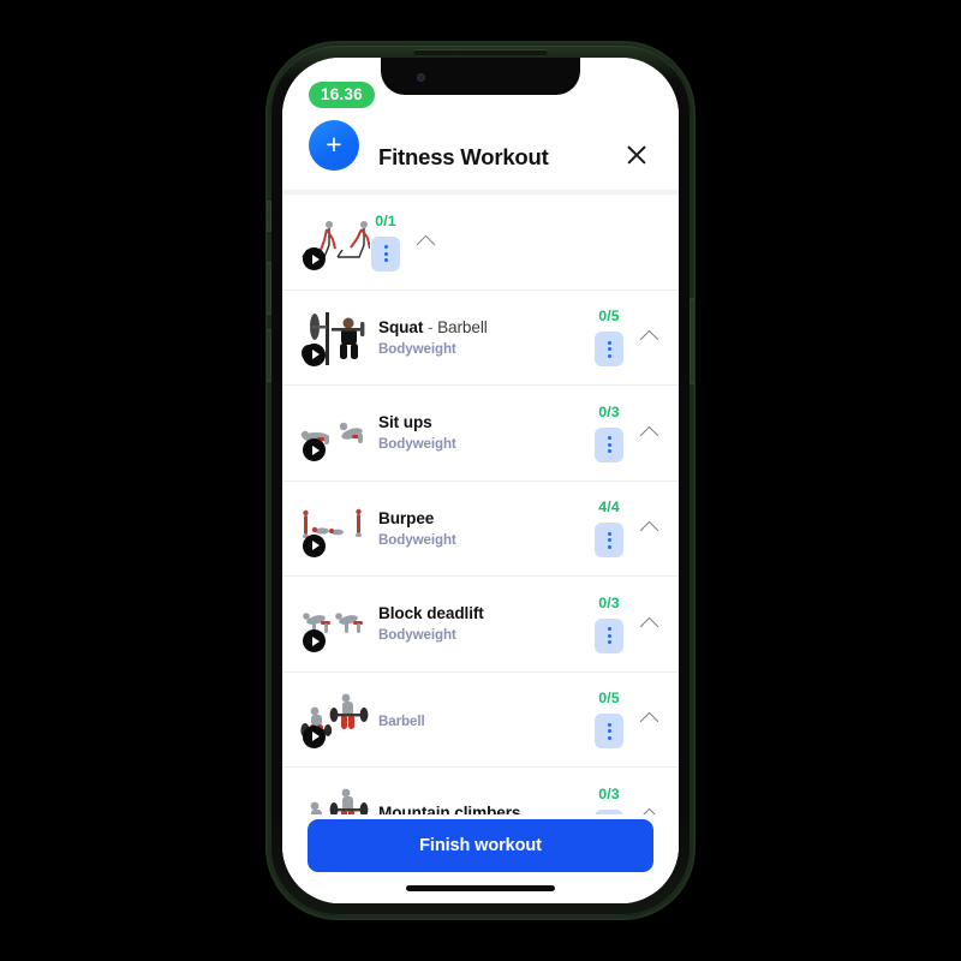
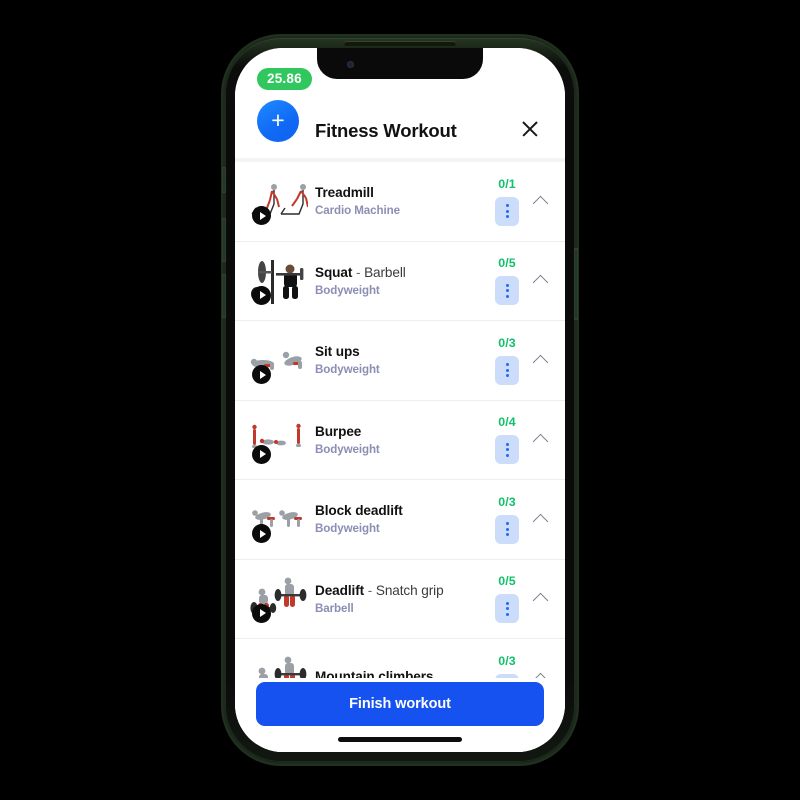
- 16.36
+ 25.86
  +
  Fitness Workout
+ Treadmill
+ Cardio Machine
  0/1
  Squat - Barbell
  Bodyweight
  0/5
  Sit ups
  Bodyweight
  0/3
  Burpee
  Bodyweight
- 4/4
+ 0/4
  Block deadlift
  Bodyweight
  0/3
+ Deadlift - Snatch grip
  Barbell
  0/5
  Mountain climbers
  0/3
  Finish workout
